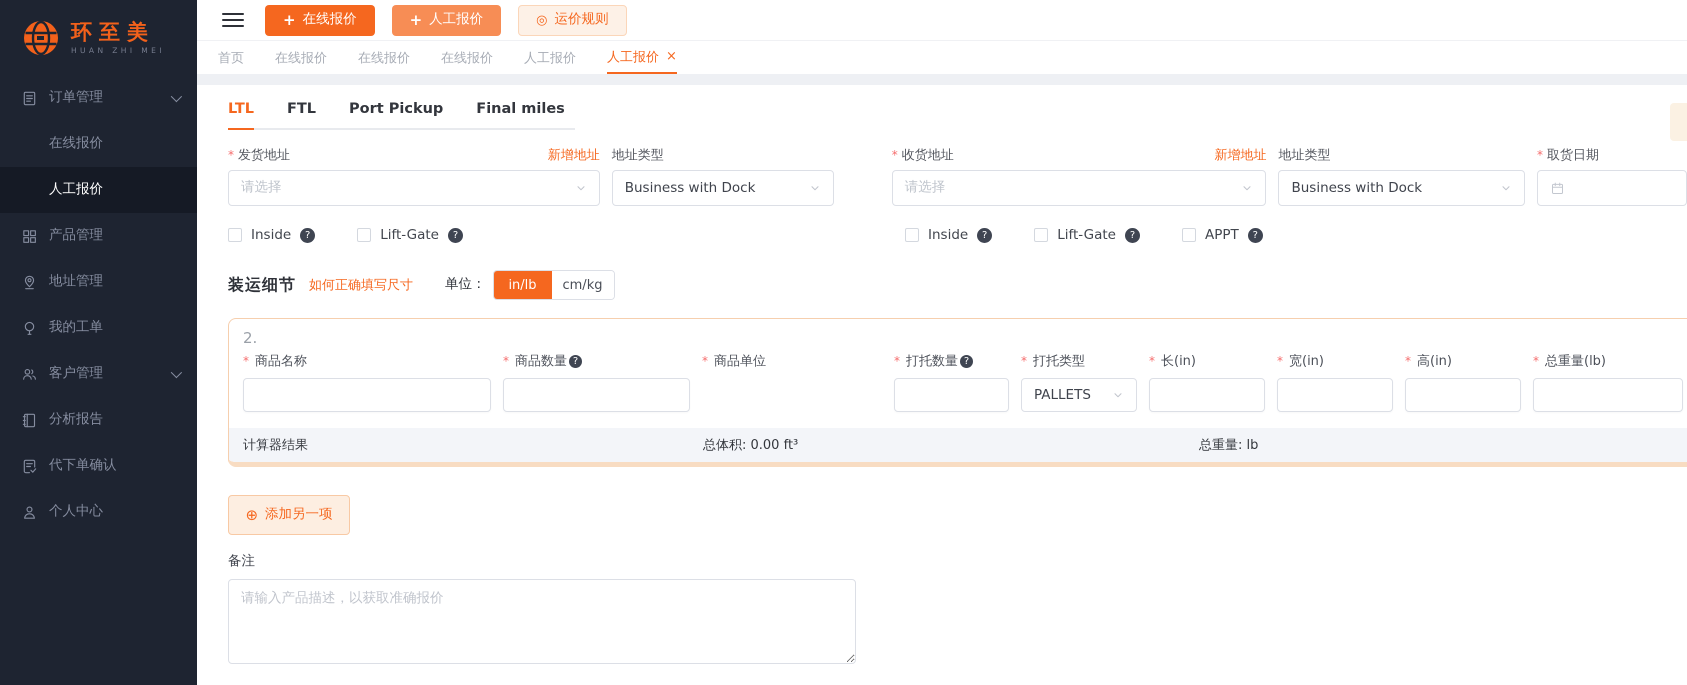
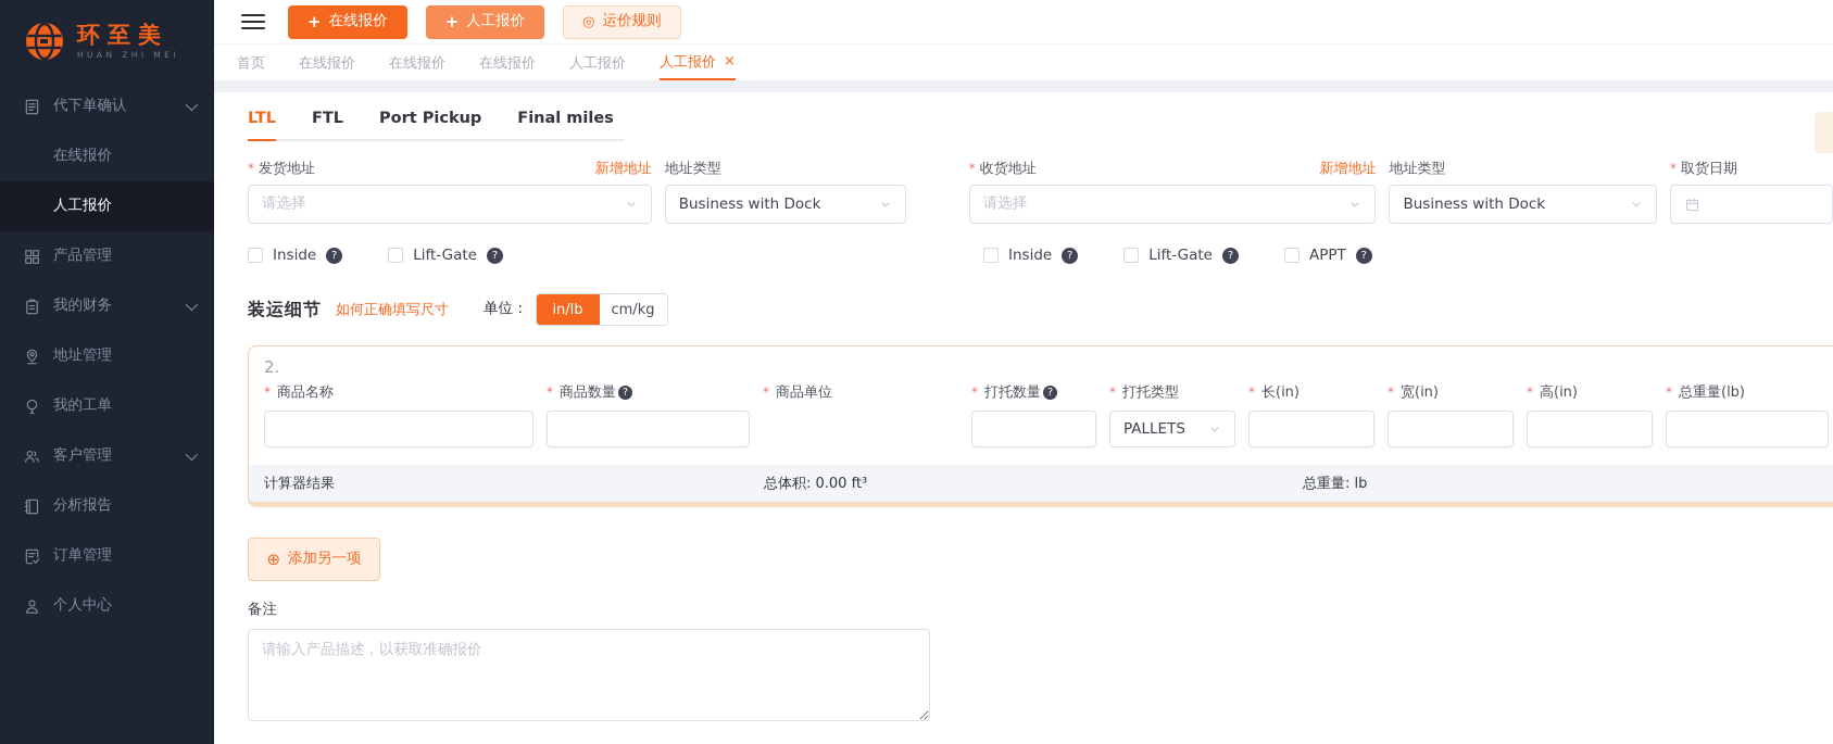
  环至美
  HUAN ZHI MEI
- 订单管理
+ 代下单确认
  在线报价
  人工报价
  产品管理
+ 我的财务
  地址管理
  我的工单
  客户管理
  分析报告
- 代下单确认
+ 订单管理
  个人中心
  +
  在线报价
  +
  人工报价
  ◎
  运价规则
  首页
  在线报价
  在线报价
  在线报价
  人工报价
  人工报价
  ×
  LTL
  FTL
  Port Pickup
  Final miles
  *
  发货地址
  新增地址
  请选择
  地址类型
  Business with Dock
  *
  收货地址
  新增地址
  请选择
  地址类型
  Business with Dock
  *
  取货日期
  Inside
  ?
  Lift-Gate
  ?
  Inside
  ?
  Lift-Gate
  ?
  APPT
  ?
  装运细节
  如何正确填写尺寸
  单位：
  in/lb
  cm/kg
  2.
  *
  商品名称
  *
  商品数量
  ?
  *
  商品单位
  *
  打托数量
  ?
  *
  打托类型
  PALLETS
  *
  长(in)
  *
  宽(in)
  *
  高(in)
  *
  总重量(lb)
  计算器结果
  总体积: 0.00 ft³
  总重量: lb
  ⊕
  添加另一项
  备注
  请输入产品描述，以获取准确报价
